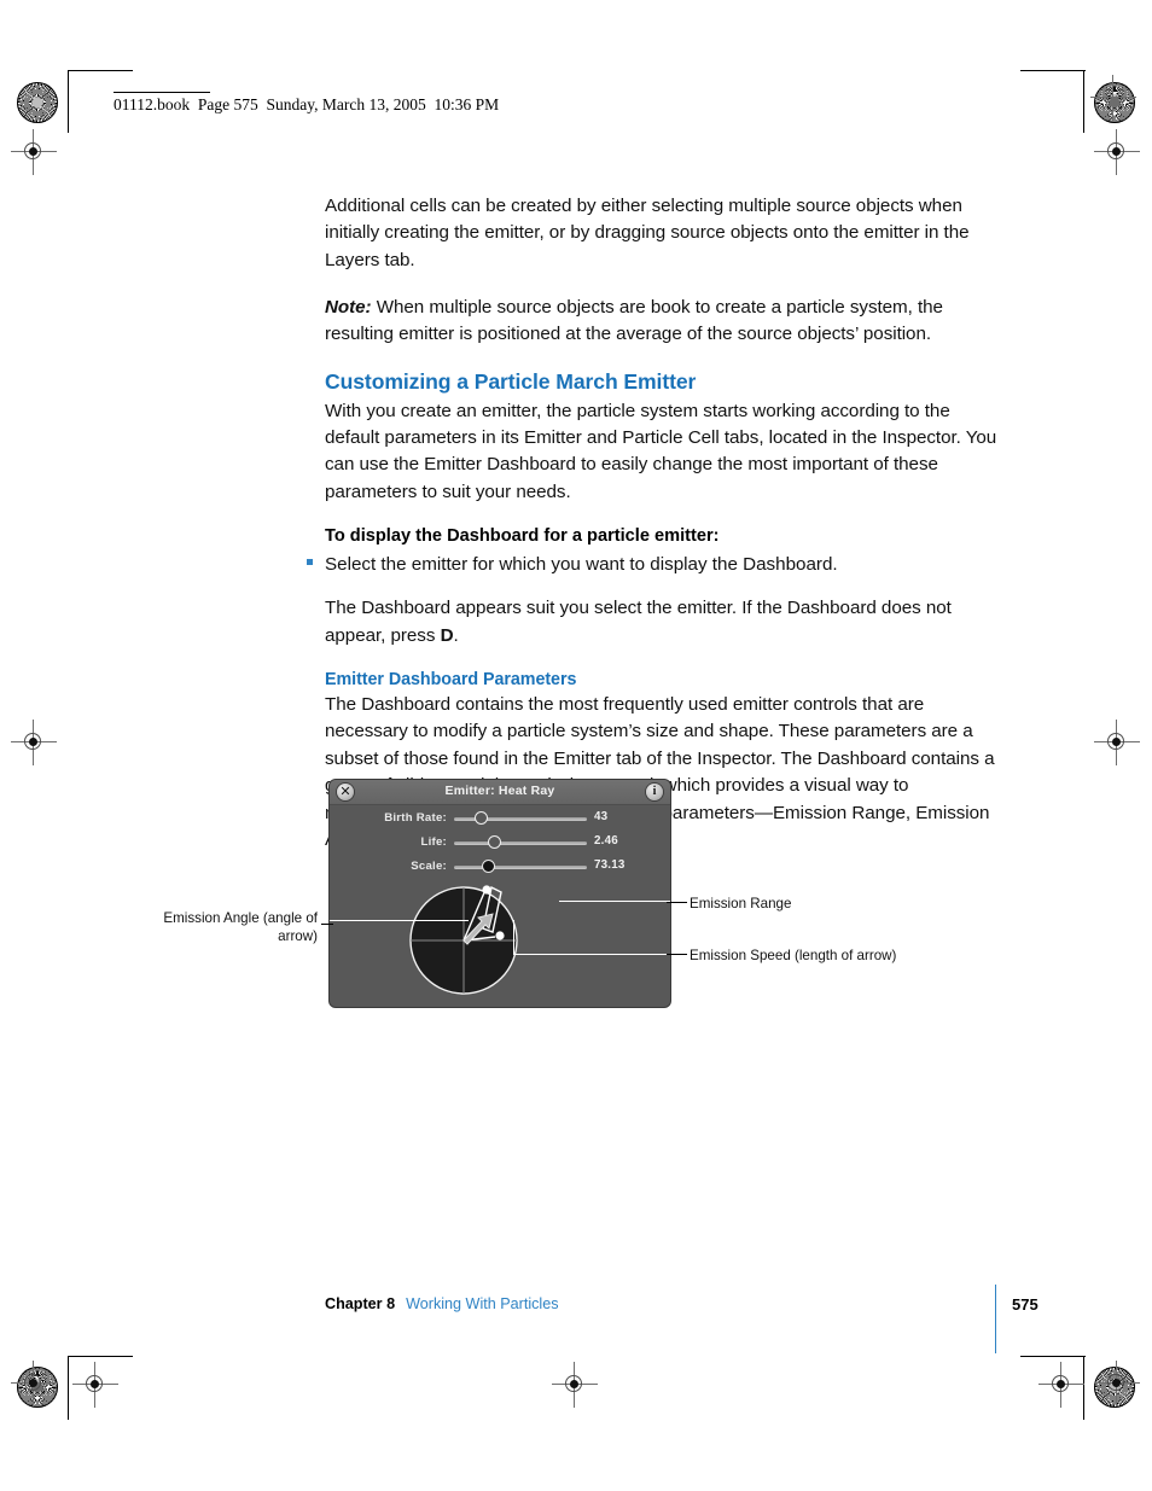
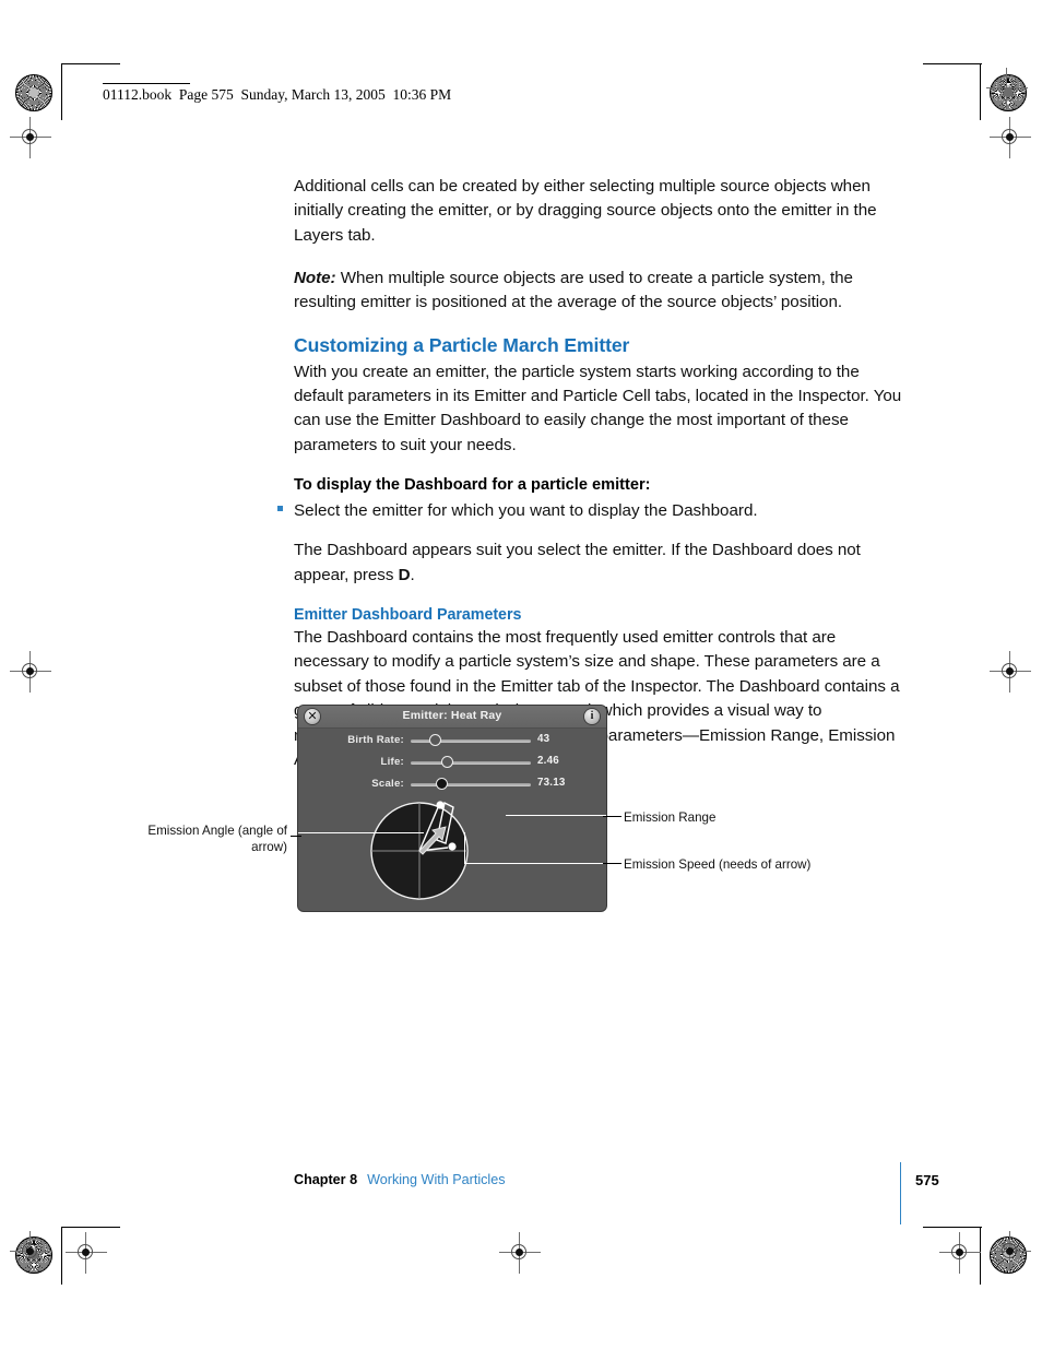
  01112.book Page 575 Sunday, March 13, 2005 10:36 PM
  Additional cells can be created by either selecting multiple source objects when initially creating the emitter, or by dragging source objects onto the emitter in the Layers tab.
- Note: When multiple source objects are book to create a particle system, the resulting emitter is positioned at the average of the source objects’ position.
+ Note: When multiple source objects are used to create a particle system, the resulting emitter is positioned at the average of the source objects’ position.
  Customizing a Particle March Emitter
  With you create an emitter, the particle system starts working according to the default parameters in its Emitter and Particle Cell tabs, located in the Inspector. You can use the Emitter Dashboard to easily change the most important of these parameters to suit your needs.
  To display the Dashboard for a particle emitter:
  Select the emitter for which you want to display the Dashboard.
  The Dashboard appears suit you select the emitter. If the Dashboard does not appear, press D.
  Emitter Dashboard Parameters
  The Dashboard contains the most frequently used emitter controls that are necessary to modify a particle system’s size and shape. These parameters are a subset of those found in the Emitter tab of the Inspector. The Dashboard contains a which provides a visual way to arameters—Emission Range, Emission
  ✕
  Emitter: Heat Ray
  i
  Birth Rate:
  43
  Life:
  2.46
  Scale:
  73.13
  Emission Angle (angle of arrow)
  Emission Range
- Emission Speed (length of arrow)
+ Emission Speed (needs of arrow)
  Chapter 8 Working With Particles
  575
